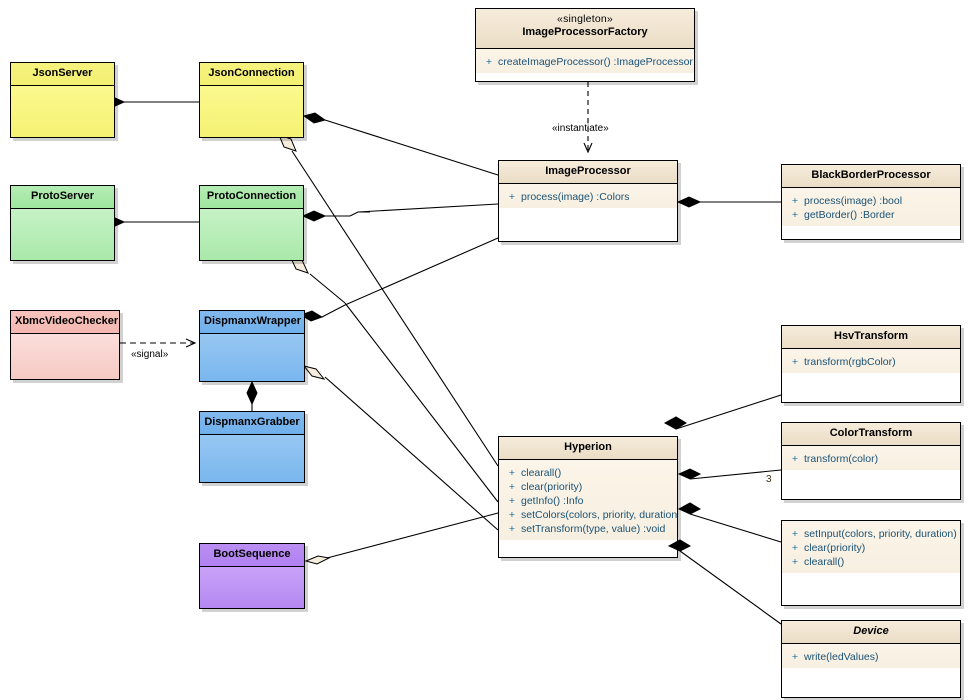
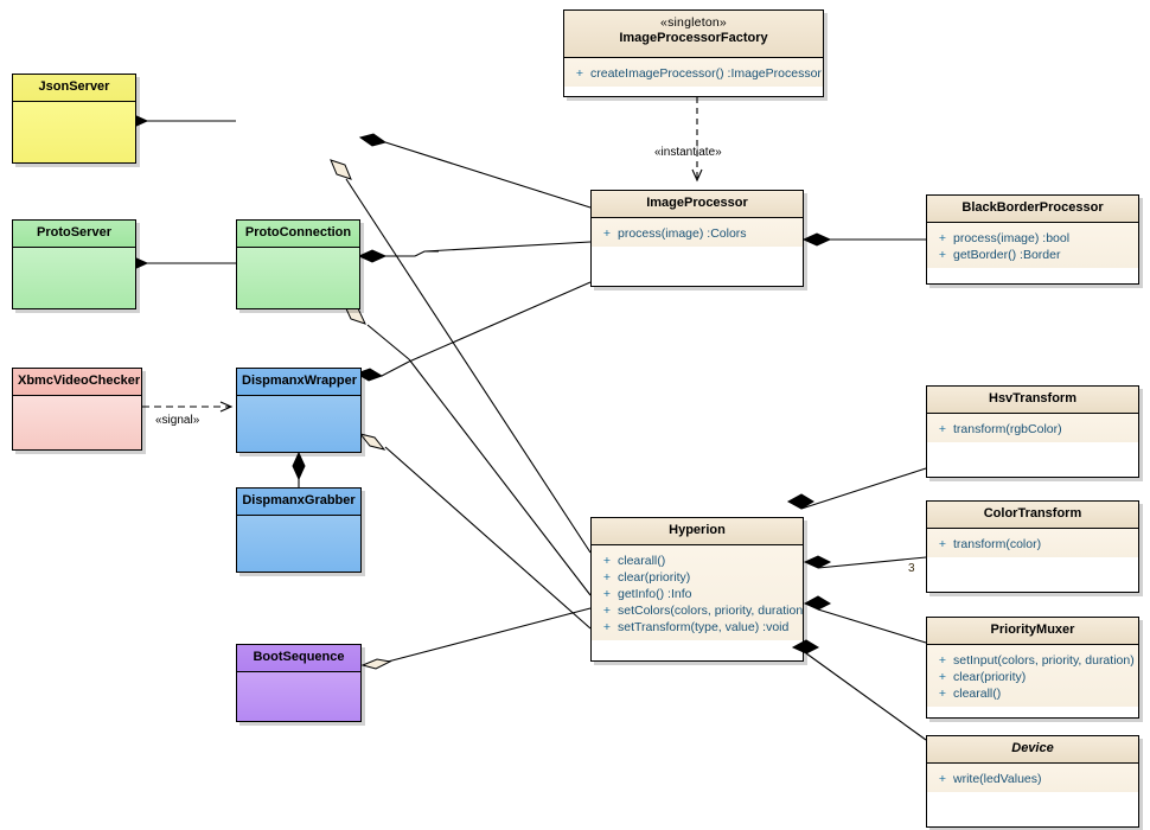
  «instantiate»
  «signal»
  3
  «singleton»
  ImageProcessorFactory
  +
  createImageProcessor() :ImageProcessor
  ImageProcessor
  +
  process(image) :Colors
  BlackBorderProcessor
  +
  process(image) :bool
  +
  getBorder() :Border
  JsonServer
- JsonConnection
  ProtoServer
  ProtoConnection
  XbmcVideoChecker
  DispmanxWrapper
  DispmanxGrabber
  BootSequence
  Hyperion
  +
  clearall()
  +
  clear(priority)
  +
  getInfo() :Info
  +
  setColors(colors, priority, duration
  +
  setTransform(type, value) :void
  HsvTransform
  +
  transform(rgbColor)
  ColorTransform
  +
  transform(color)
+ PriorityMuxer
  +
  setInput(colors, priority, duration)
  +
  clear(priority)
  +
  clearall()
  Device
  +
  write(ledValues)
